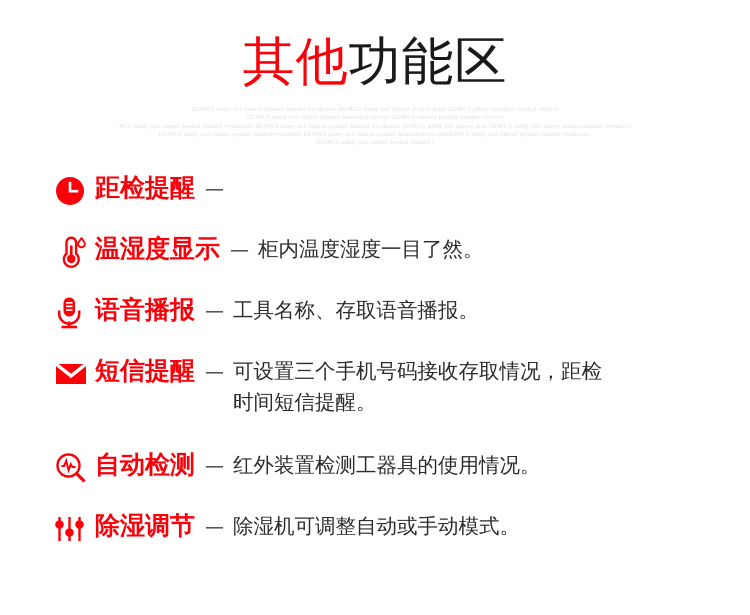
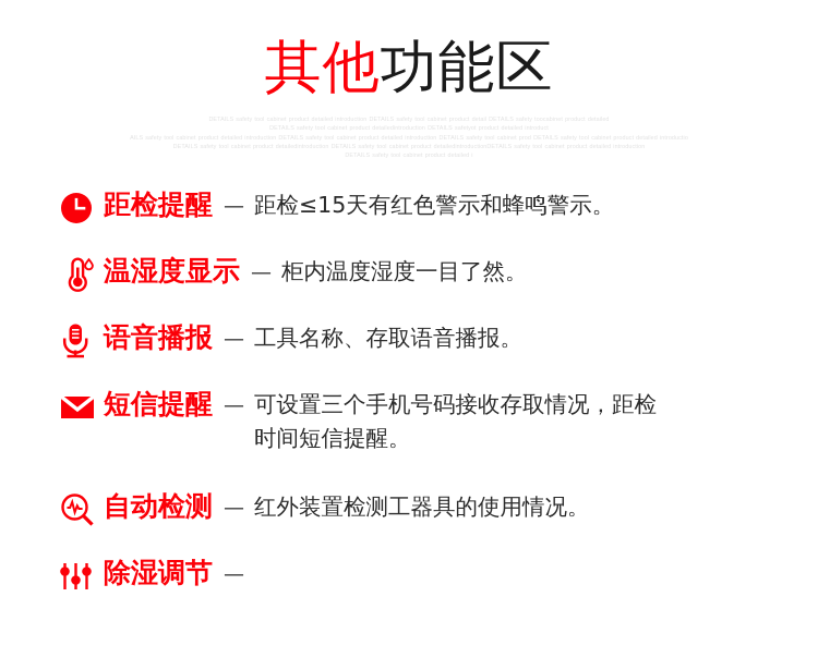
  其他功能区
  距检提醒
  —
+ 距检≤15天有红色警示和蜂鸣警示。
  温湿度显示
  —
  柜内温度湿度一目了然。
  语音播报
  —
  工具名称、存取语音播报。
  短信提醒
  —
  可设置三个手机号码接收存取情况，距检时间短信提醒。
  自动检测
  —
  红外装置检测工器具的使用情况。
  除湿调节
  —
- 除湿机可调整自动或手动模式。
